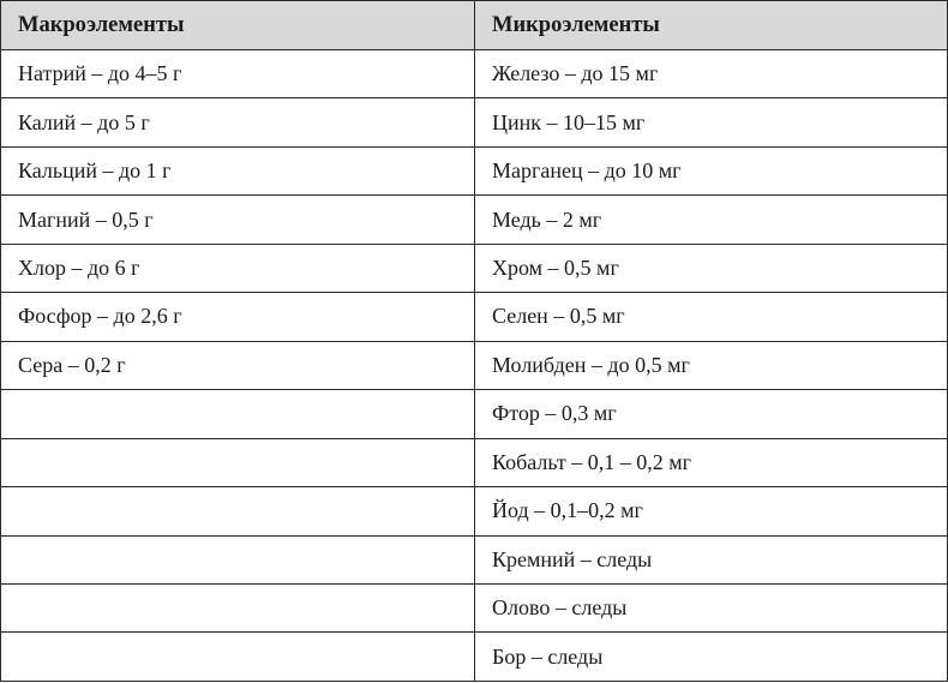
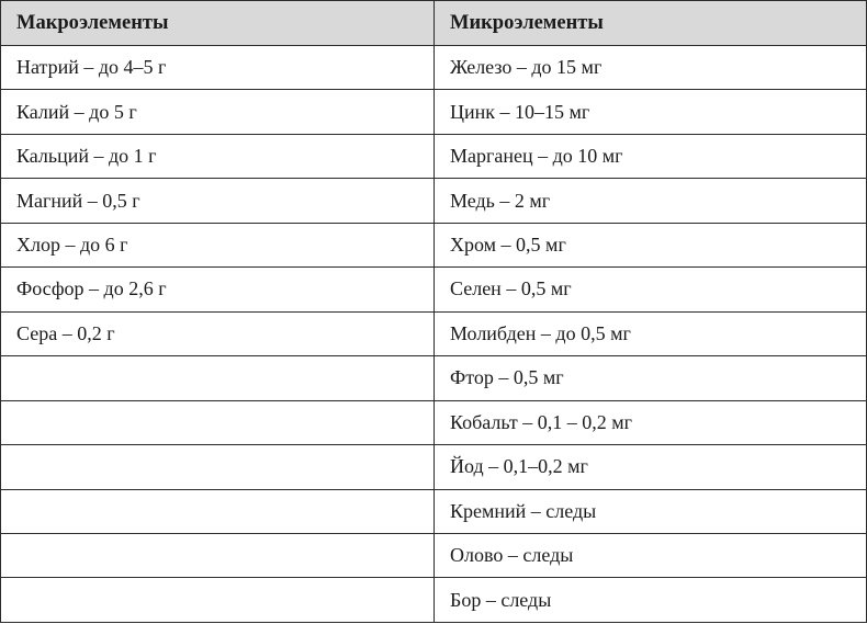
  Макроэлементы	Микроэлементы
  Натрий – до 4–5 г	Железо – до 15 мг
  Калий – до 5 г	Цинк – 10–15 мг
  Кальций – до 1 г	Марганец – до 10 мг
  Магний – 0,5 г	Медь – 2 мг
  Хлор – до 6 г	Хром – 0,5 мг
  Фосфор – до 2,6 г	Селен – 0,5 мг
  Сера – 0,2 г	Молибден – до 0,5 мг
- 	Фтор – 0,3 мг
+ 	Фтор – 0,5 мг
  	Кобальт – 0,1 – 0,2 мг
  	Йод – 0,1–0,2 мг
  	Кремний – следы
  	Олово – следы
  	Бор – следы
